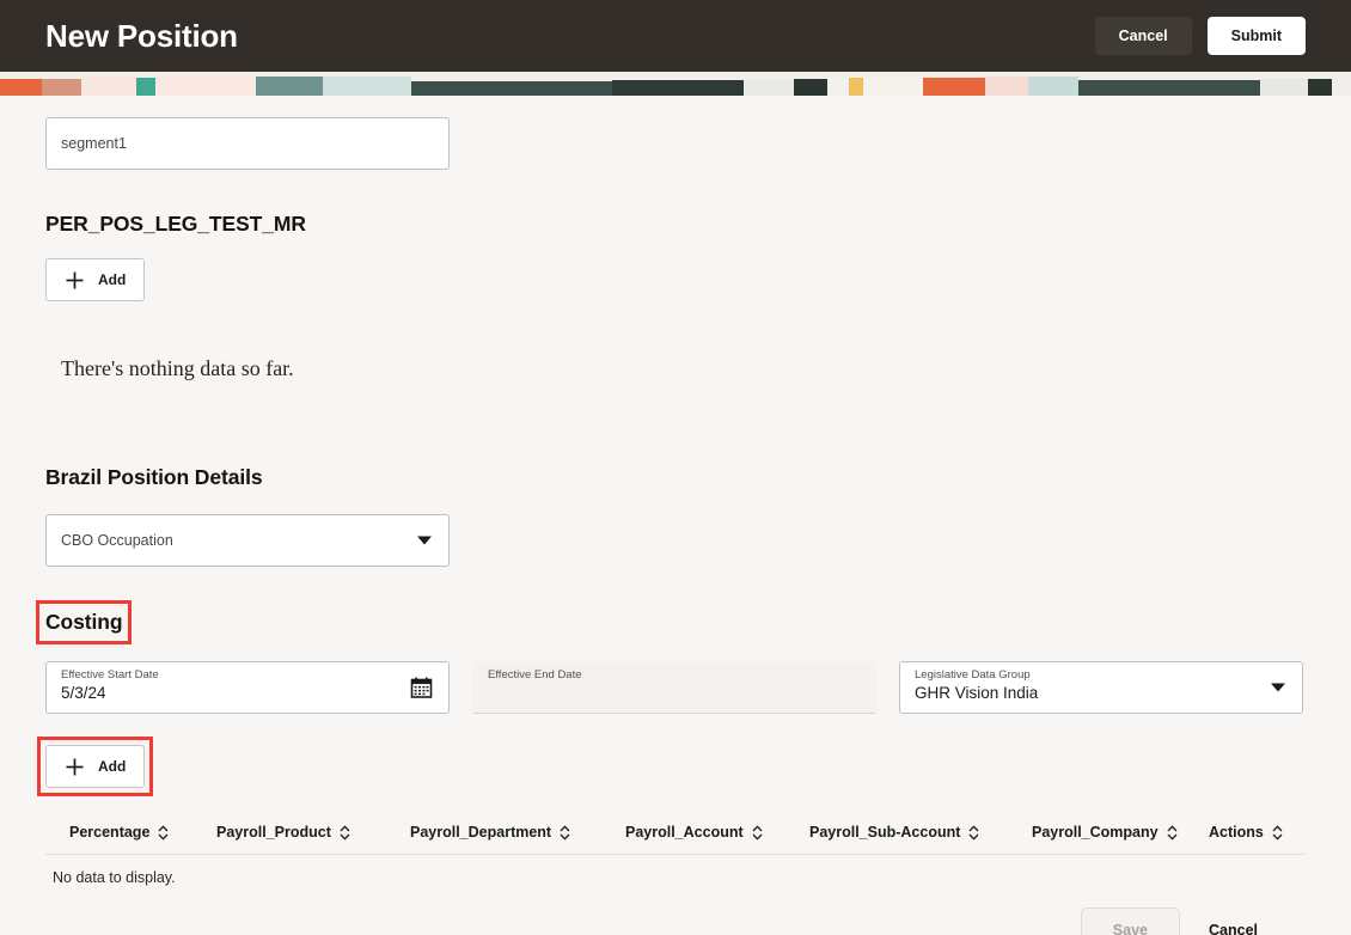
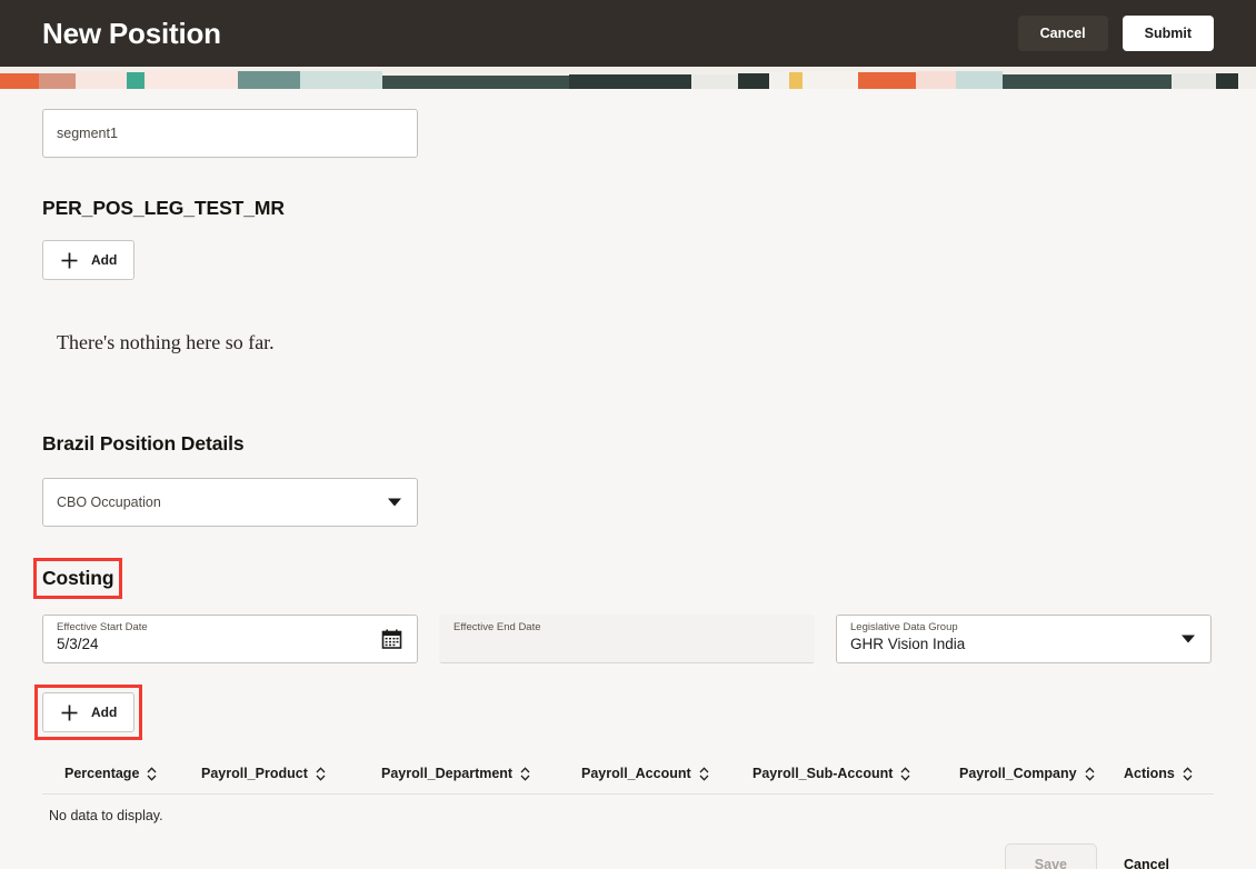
  New Position
  Cancel
  Submit
  segment1
  PER_POS_LEG_TEST_MR
  Add
- There's nothing data so far.
+ There's nothing here so far.
  Brazil Position Details
  CBO Occupation
  Costing
  Effective Start Date
  5/3/24
  Effective End Date
  Legislative Data Group
  GHR Vision India
  Add
  Percentage
  Payroll_Product
  Payroll_Department
  Payroll_Account
  Payroll_Sub-Account
  Payroll_Company
  Actions
  No data to display.
  Save
  Cancel
